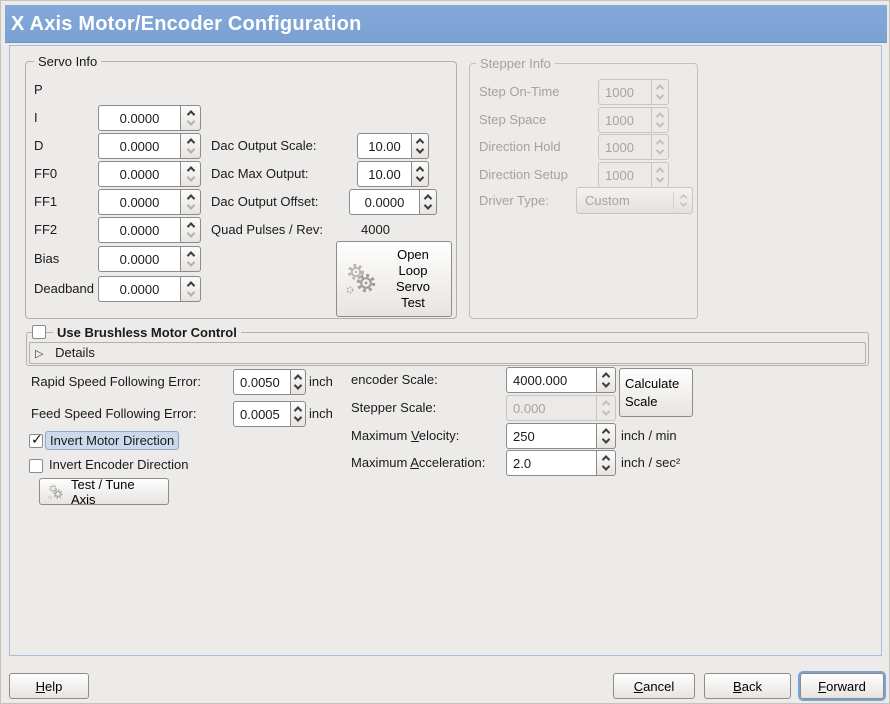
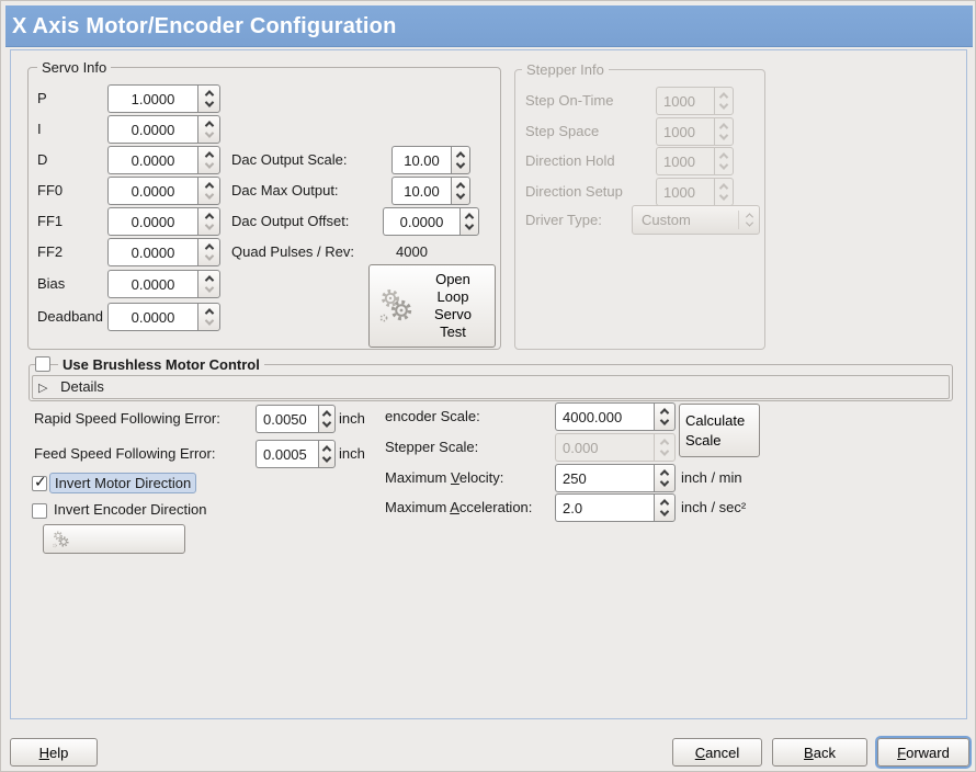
  X Axis Motor/Encoder Configuration
  Servo Info
  P
+ 1.0000
  I
  0.0000
  D
  0.0000
  FF0
  0.0000
  FF1
  0.0000
  FF2
  0.0000
  Bias
  0.0000
  Deadband
  0.0000
  Dac Output Scale:
  10.00
  Dac Max Output:
  10.00
  Dac Output Offset:
  0.0000
  Quad Pulses / Rev:
  4000
  Open
  Loop
  Servo
  Test
  Stepper Info
  Step On-Time
  1000
  Step Space
  1000
  Direction Hold
  1000
  Direction Setup
  1000
  Driver Type:
  Custom
  Use Brushless Motor Control
  ▷ Details
  Rapid Speed Following Error:
  0.0050
  inch
  Feed Speed Following Error:
  0.0005
  inch
  encoder Scale:
  4000.000
  Calculate
  Scale
  Stepper Scale:
  0.000
  Maximum Velocity:
  250
  inch / min
  Maximum Acceleration:
  2.0
  inch / sec²
  ✓
  Invert Motor Direction
  Invert Encoder Direction
- Test / Tune Axis
  Help
  Cancel
  Back
  Forward
